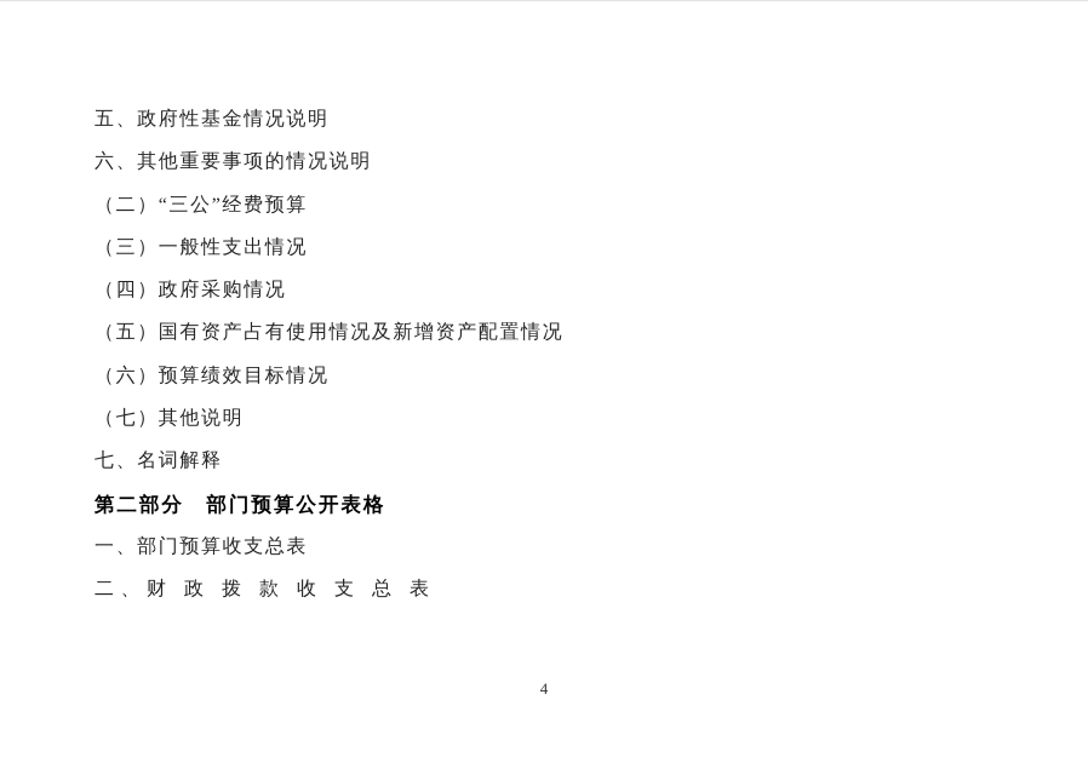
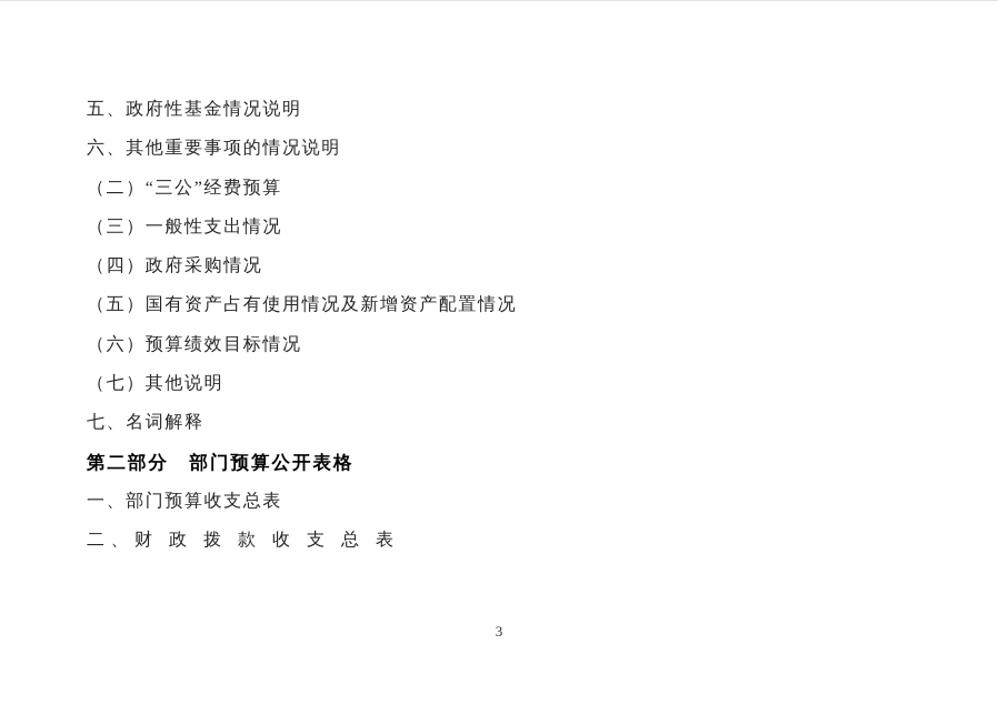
  五、政府性基金情况说明
  六、其他重要事项的情况说明
  （二）“三公”经费预算
  （三）一般性支出情况
  （四）政府采购情况
  （五）国有资产占有使用情况及新增资产配置情况
  （六）预算绩效目标情况
  （七）其他说明
  七、名词解释
  第二部分 部门预算公开表格
  一、部门预算收支总表
  二、财 政 拨 款 收 支 总 表
- 4
+ 3
